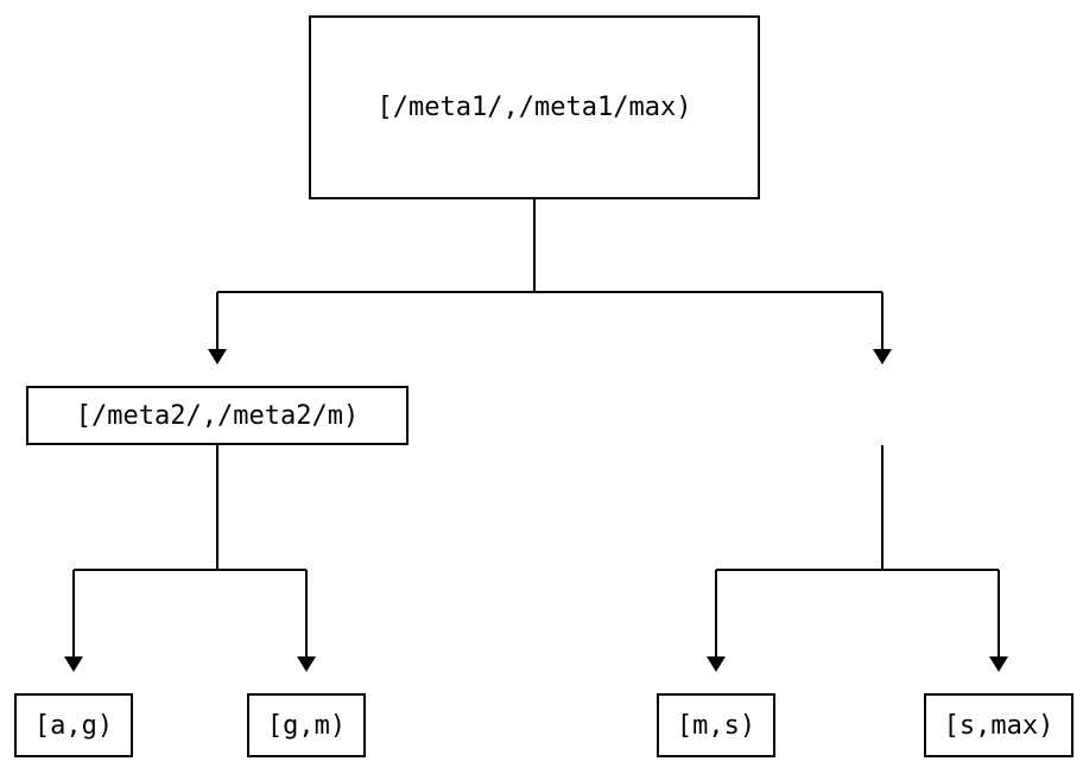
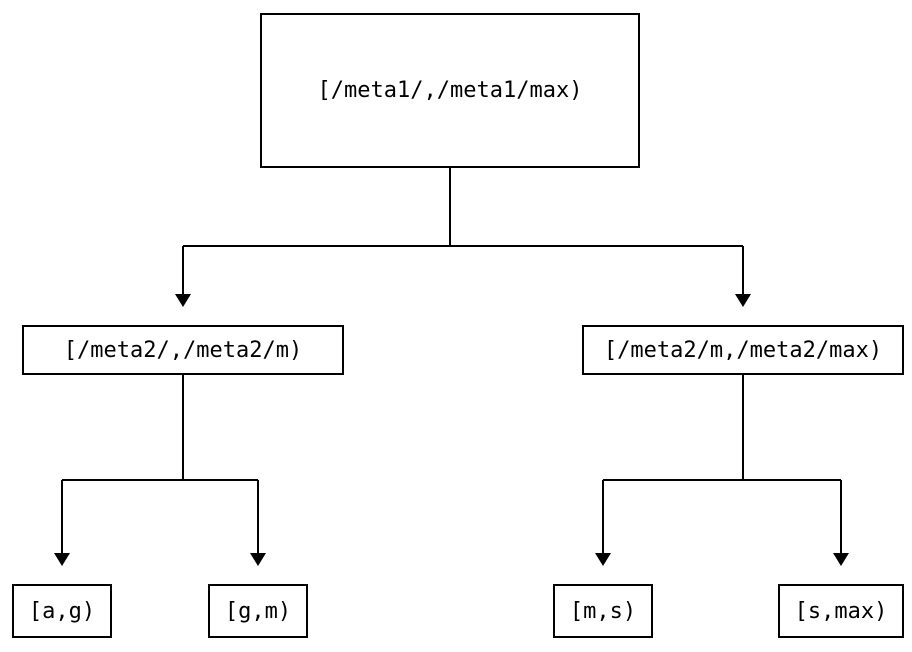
  [/meta1/,/meta1/max)
  [/meta2/,/meta2/m)
+ [/meta2/m,/meta2/max)
  [a,g)
  [g,m)
  [m,s)
  [s,max)
